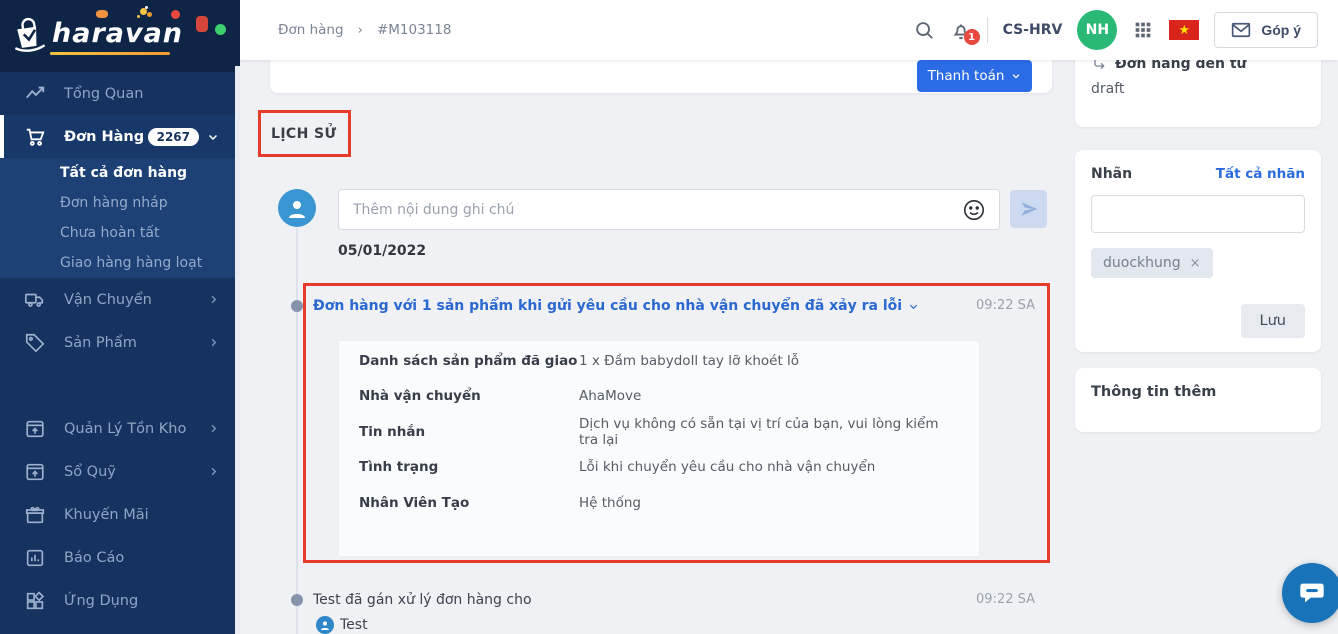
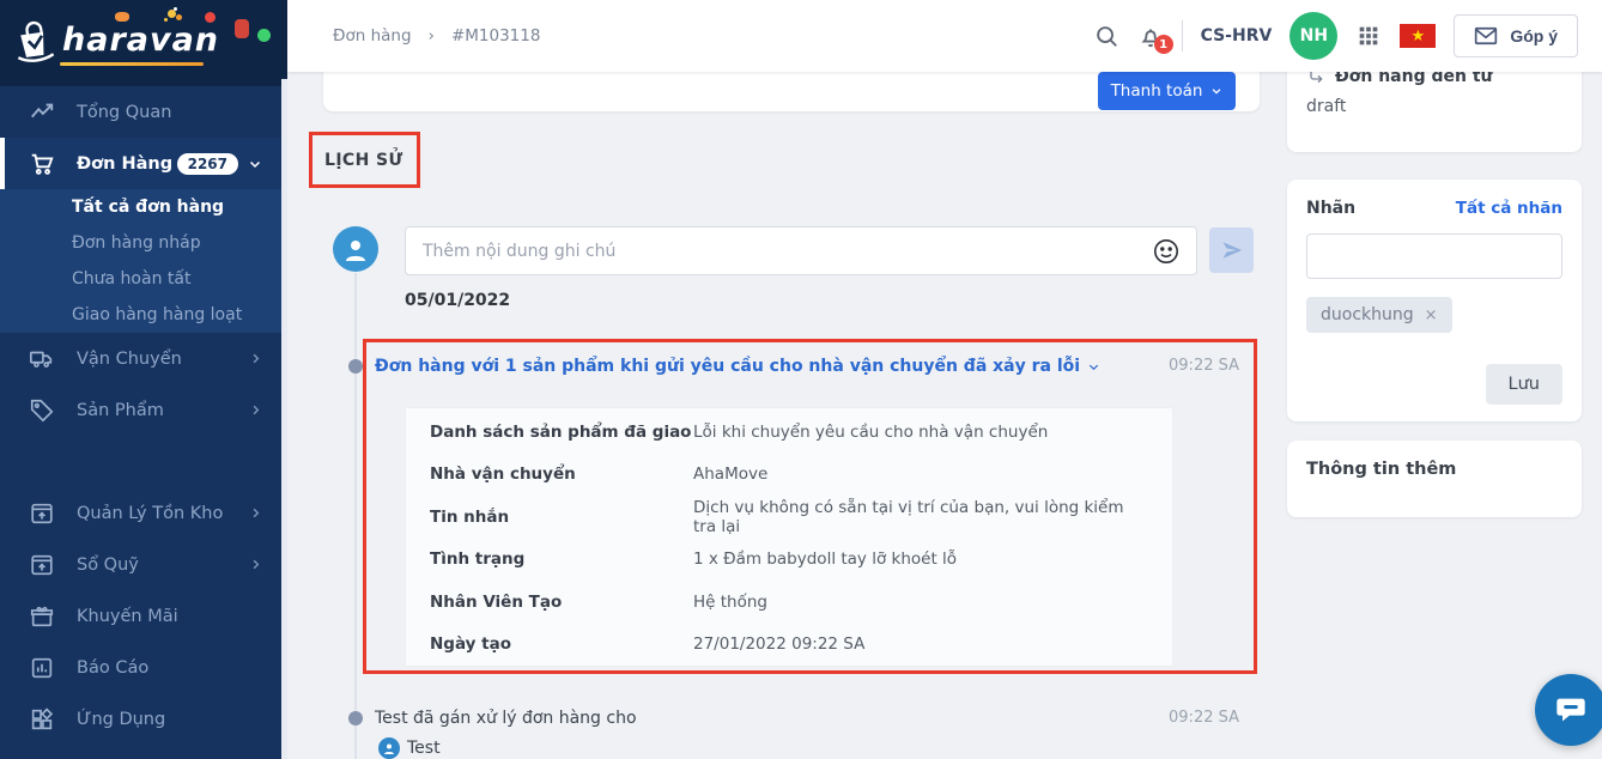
  haravan
  Tổng Quan
  Đơn Hàng
  2267
  Tất cả đơn hàng
  Đơn hàng nháp
  Chưa hoàn tất
  Giao hàng hàng loạt
  Vận Chuyển
  Sản Phẩm
  Quản Lý Tồn Kho
  Sổ Quỹ
  Khuyến Mãi
  Báo Cáo
  Ứng Dụng
  Đơn hàng
  ›
  #M103118
  1
  CS-HRV
  NH
  ★
  Góp ý
  Thanh toán
  LỊCH SỬ
  Thêm nội dung ghi chú
  05/01/2022
  Đơn hàng với 1 sản phẩm khi gửi yêu cầu cho nhà vận chuyển đã xảy ra lỗi
  09:22 SA
  Danh sách sản phẩm đã giao
- 1 x Đầm babydoll tay lỡ khoét lỗ
+ Lỗi khi chuyển yêu cầu cho nhà vận chuyển
  Nhà vận chuyển
  AhaMove
  Tin nhắn
  Dịch vụ không có sẵn tại vị trí của bạn, vui lòng kiểm tra lại
  Tình trạng
- Lỗi khi chuyển yêu cầu cho nhà vận chuyển
+ 1 x Đầm babydoll tay lỡ khoét lỗ
  Nhân Viên Tạo
  Hệ thống
+ Ngày tạo
+ 27/01/2022 09:22 SA
  Test đã gán xử lý đơn hàng cho
  09:22 SA
  Test
  Đơn hàng đến từ
  draft
  Nhãn
  Tất cả nhãn
  duockhung
  ×
  Lưu
  Thông tin thêm
